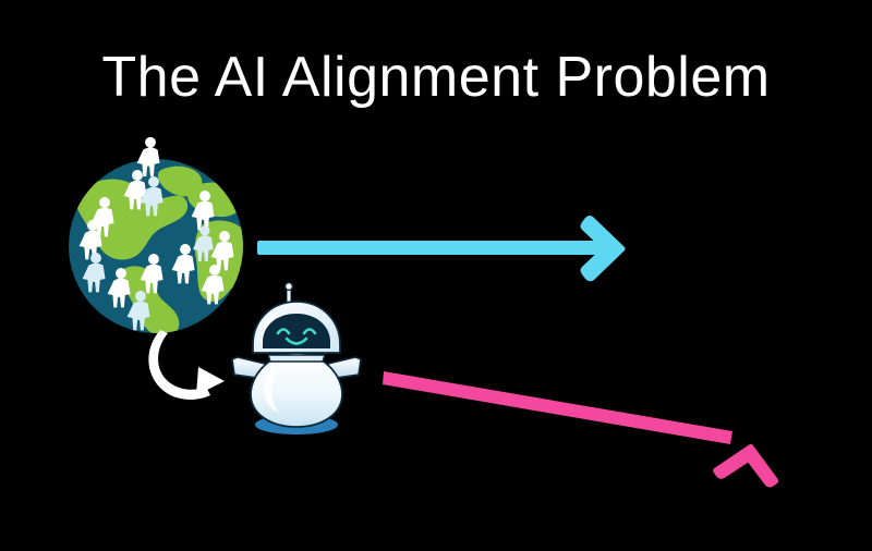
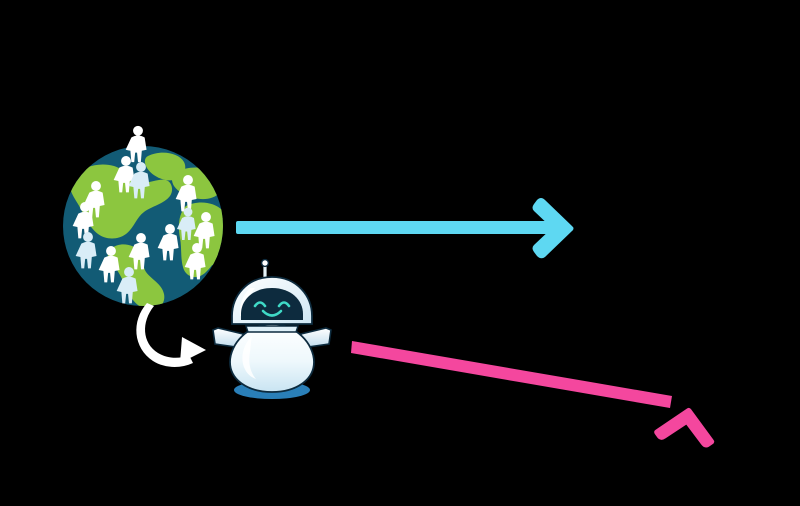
- The AI Alignment Problem
